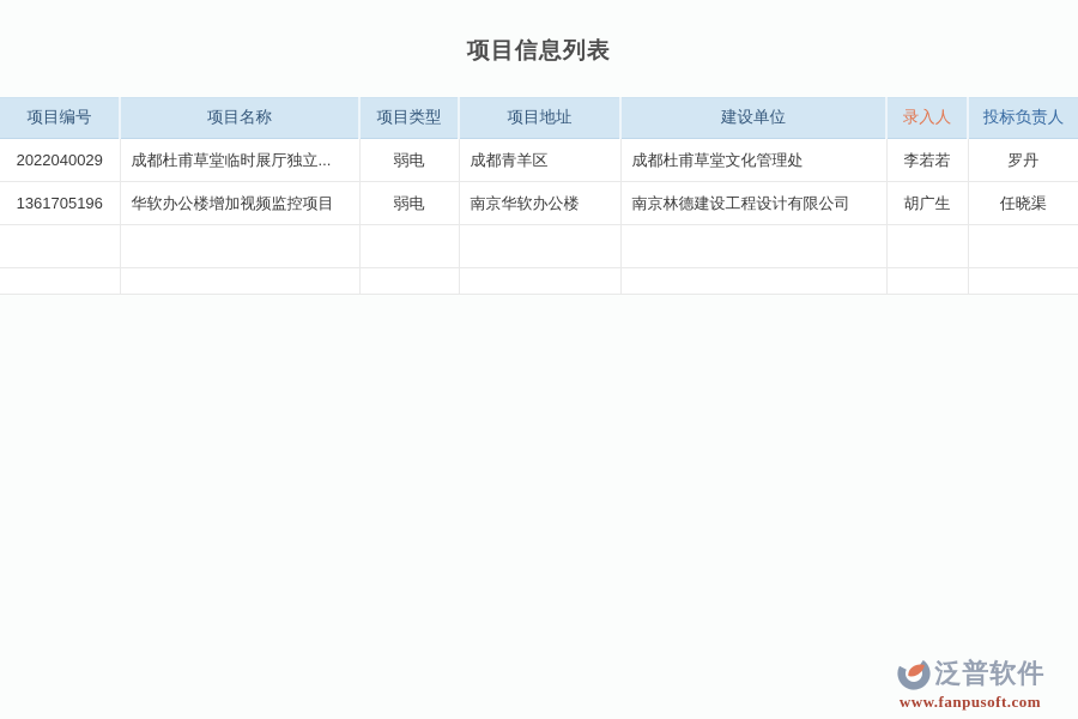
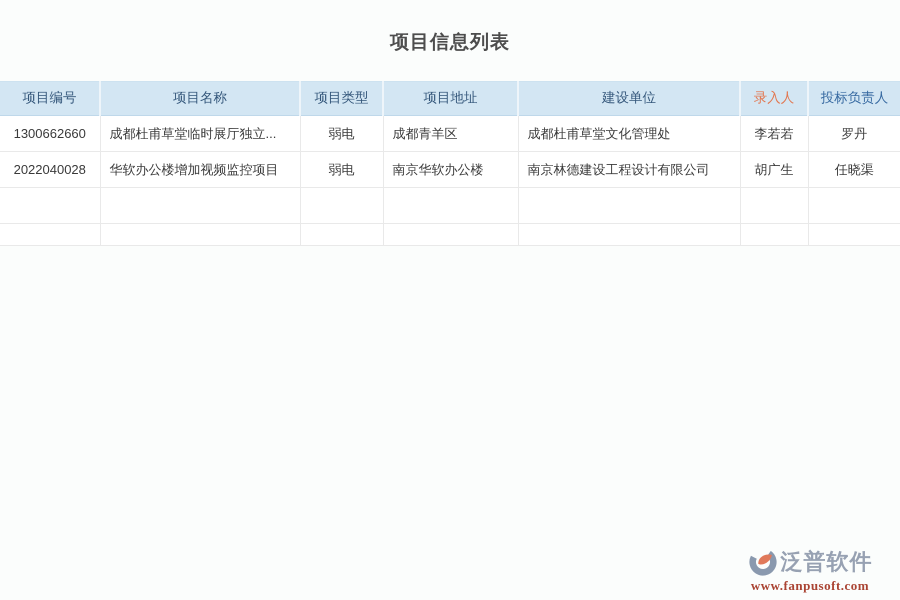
  项目信息列表
  项目编号	项目名称	项目类型	项目地址	建设单位	录入人	投标负责人
- 2022040029	成都杜甫草堂临时展厅独立...	弱电	成都青羊区	成都杜甫草堂文化管理处	李若若	罗丹
+ 1300662660	成都杜甫草堂临时展厅独立...	弱电	成都青羊区	成都杜甫草堂文化管理处	李若若	罗丹
- 1361705196	华软办公楼增加视频监控项目	弱电	南京华软办公楼	南京林德建设工程设计有限公司	胡广生	任晓渠
+ 2022040028	华软办公楼增加视频监控项目	弱电	南京华软办公楼	南京林德建设工程设计有限公司	胡广生	任晓渠
  泛普软件
  www.fanpusoft.com
